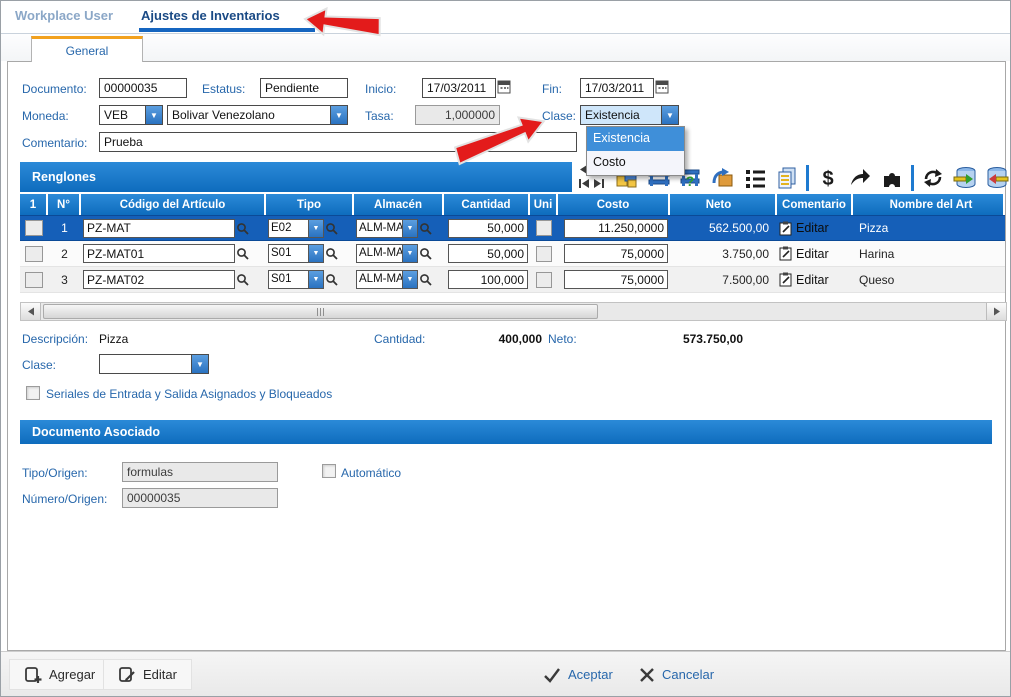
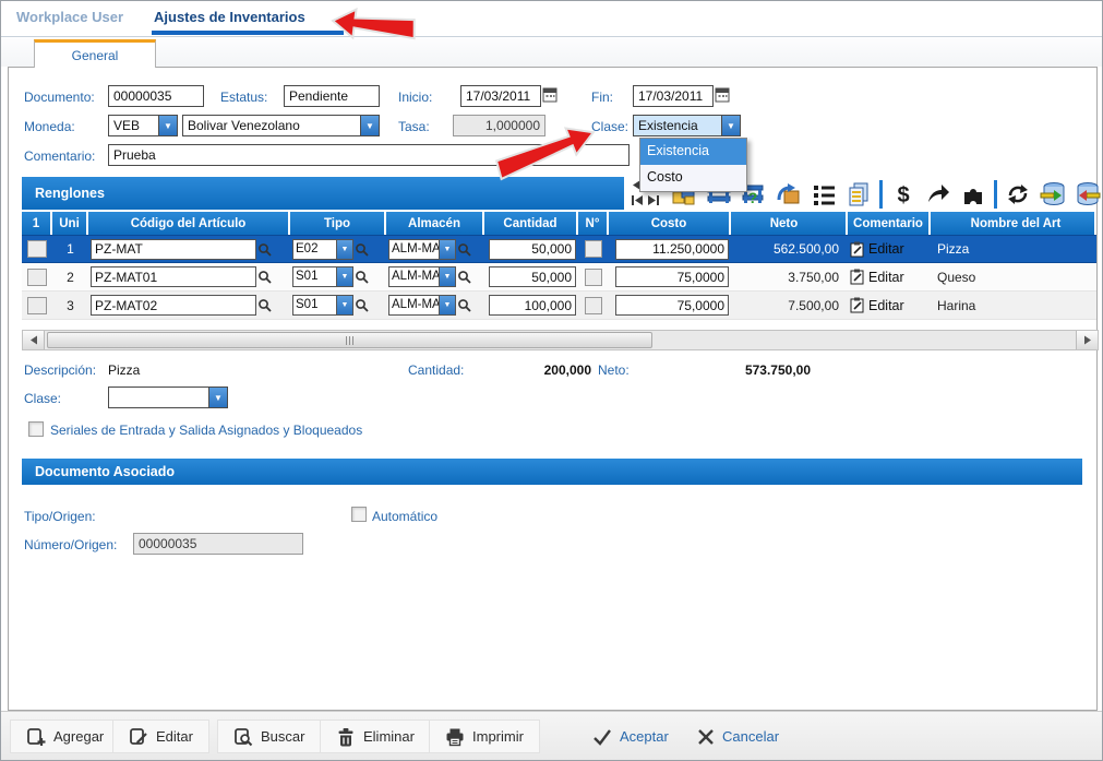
  Workplace User
  Ajustes de Inventarios
  General
  Documento:
  00000035
  Estatus:
  Pendiente
  Inicio:
  17/03/2011
  Fin:
  17/03/2011
  Moneda:
  VEB
  ▼
  Bolivar Venezolano
  ▼
  Tasa:
  1,000000
  Clase:
  Existencia
  ▼
  Existencia
  Costo
  Comentario:
  Prueba
  Renglones
  ?
  $
  1
- N°
+ Uni
  Código del Artículo
  Tipo
  Almacén
  Cantidad
- Uni
+ N°
  Costo
  Neto
  Comentario
  Nombre del Art
  1
  PZ-MAT
  E02
  ALM-MA
  50,000
  11.250,0000
  562.500,00
  Editar
  Pizza
  2
  PZ-MAT01
  S01
  ALM-MA
  50,000
  75,0000
  3.750,00
  Editar
- Harina
+ Queso
  3
  PZ-MAT02
  S01
  ALM-MA
  100,000
  75,0000
  7.500,00
  Editar
- Queso
+ Harina
  Descripción:
  Pizza
  Cantidad:
- 400,000
+ 200,000
  Neto:
  573.750,00
  Clase:
  ▼
  Seriales de Entrada y Salida Asignados y Bloqueados
  Documento Asociado
  Tipo/Origen:
- formulas
  Automático
  Número/Origen:
  00000035
  Agregar
  Editar
+ Buscar
+ Eliminar
+ Imprimir
  Aceptar
  Cancelar
